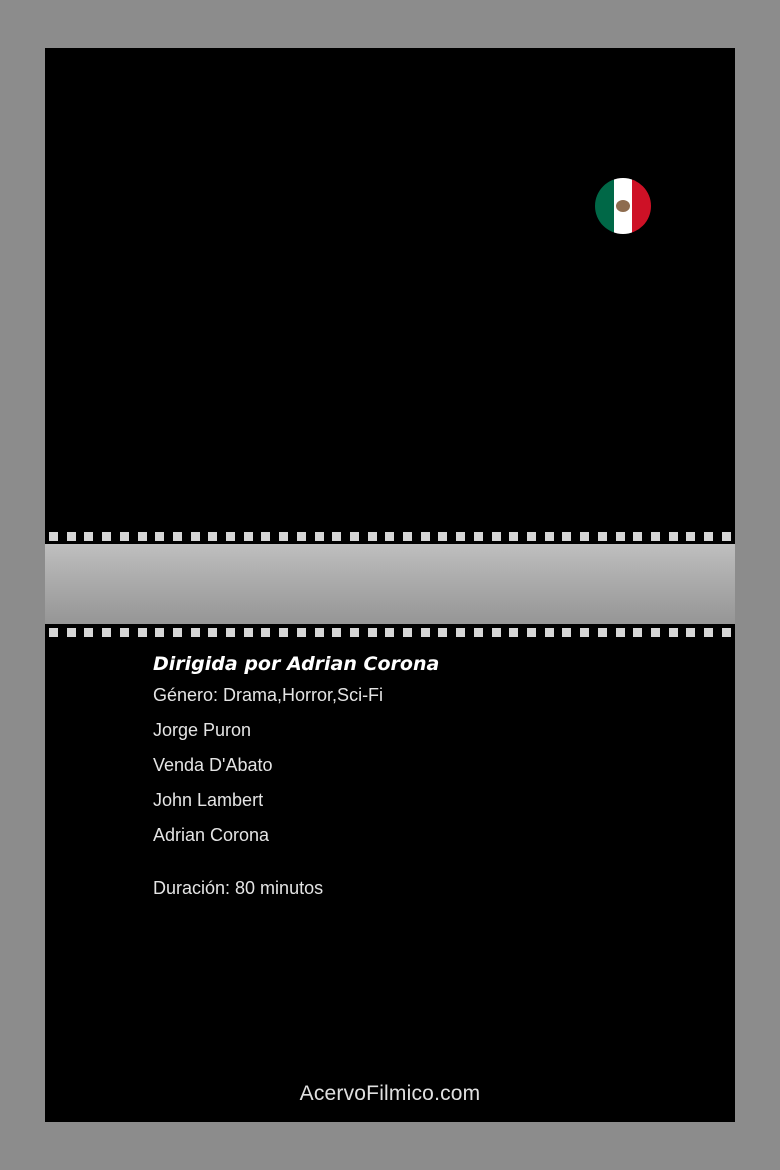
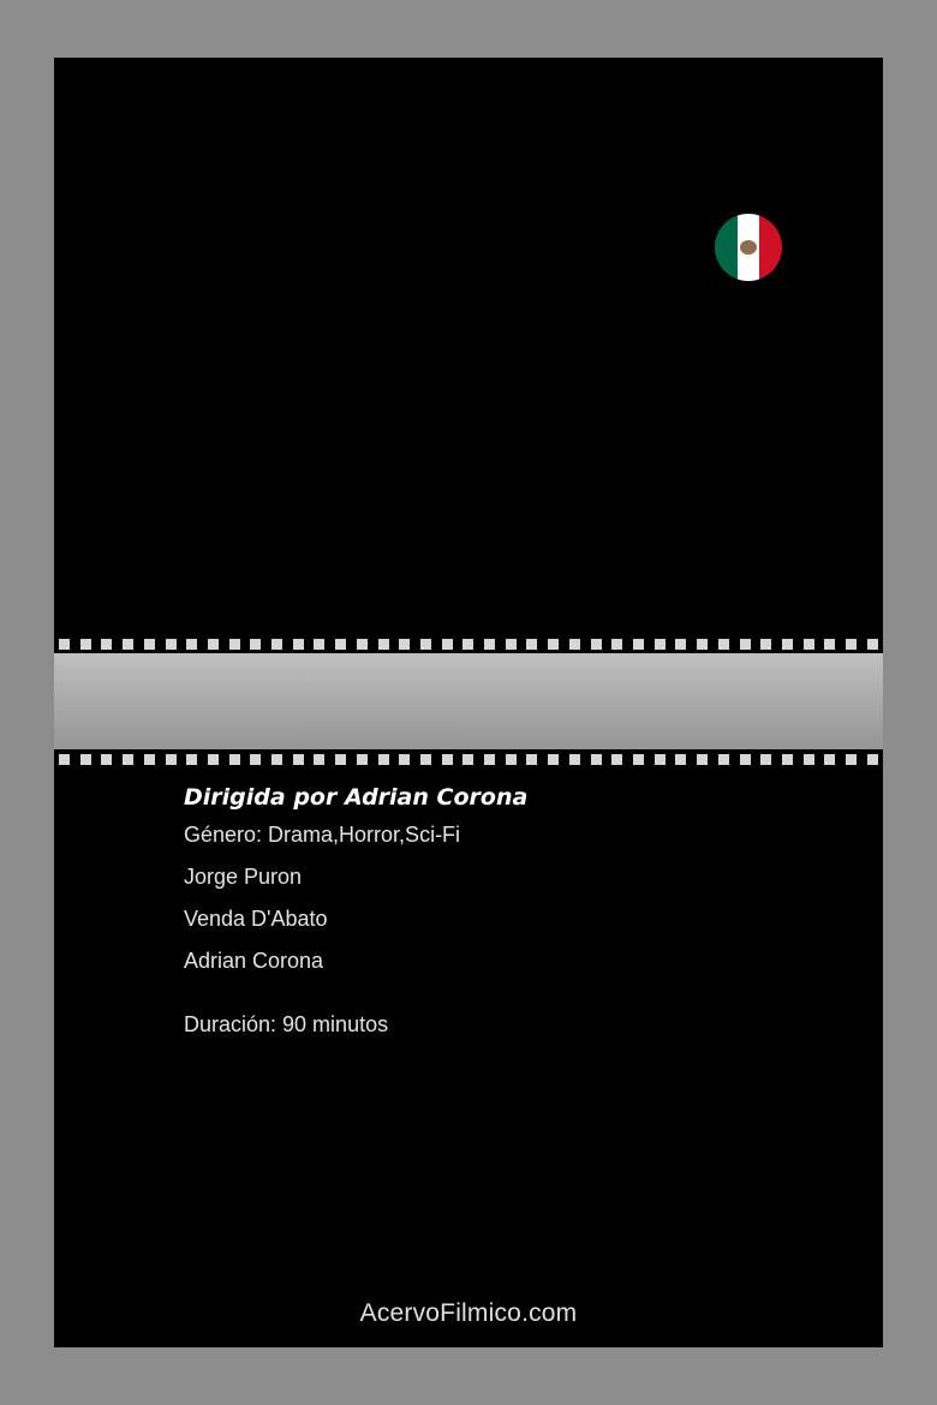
  Dirigida por Adrian Corona
  Género: Drama,Horror,Sci-Fi
  Jorge Puron
  Venda D'Abato
- John Lambert
  Adrian Corona
- Duración: 80 minutos
+ Duración: 90 minutos
  AcervoFilmico.com
